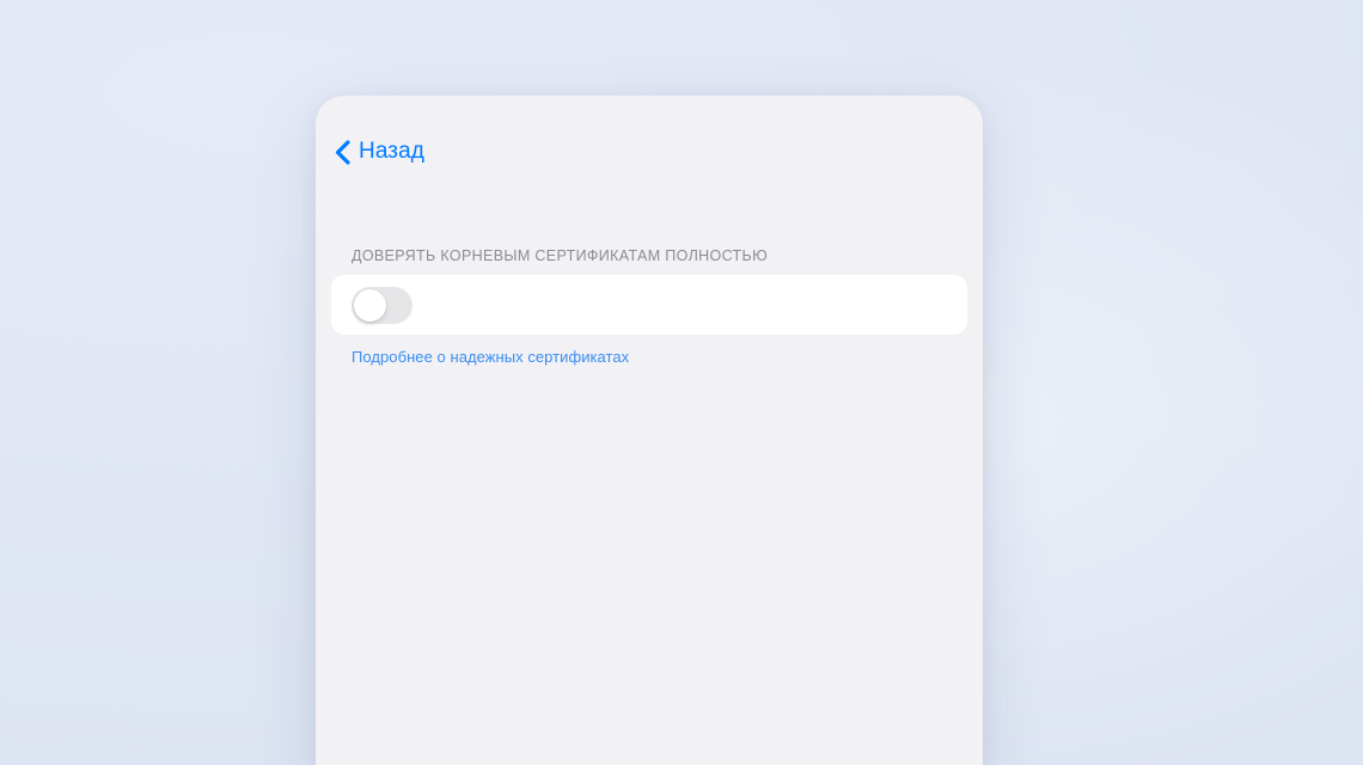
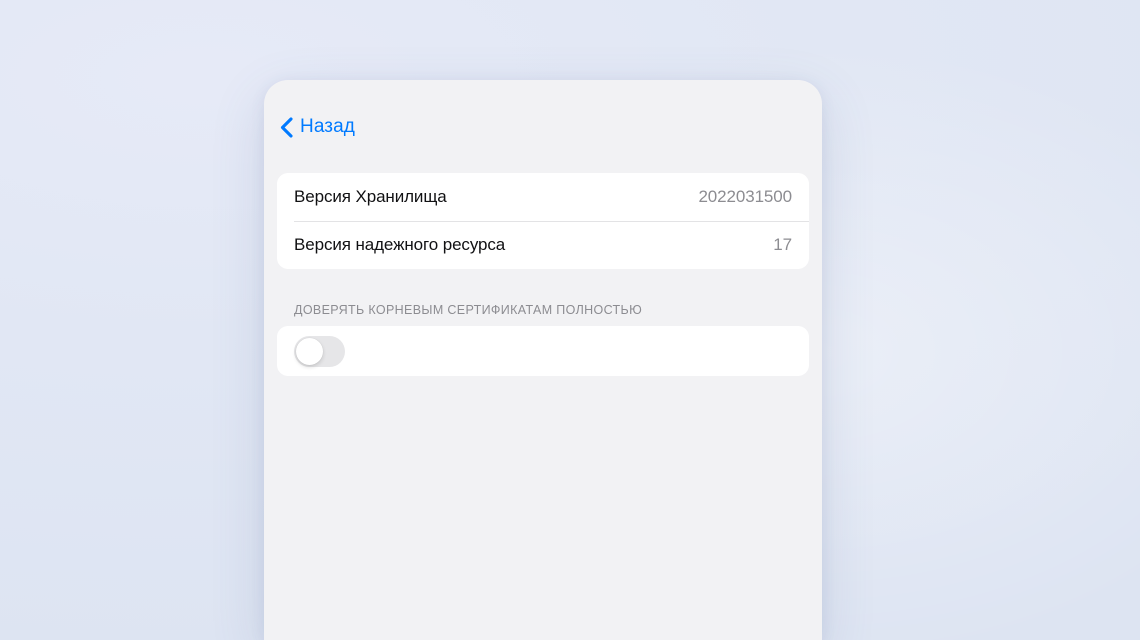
  Назад
+ Версия Хранилища
+ 2022031500
+ Версия надежного ресурса
+ 17
  ДОВЕРЯТЬ КОРНЕВЫМ СЕРТИФИКАТАМ ПОЛНОСТЬЮ
- Подробнее о надежных сертификатах
